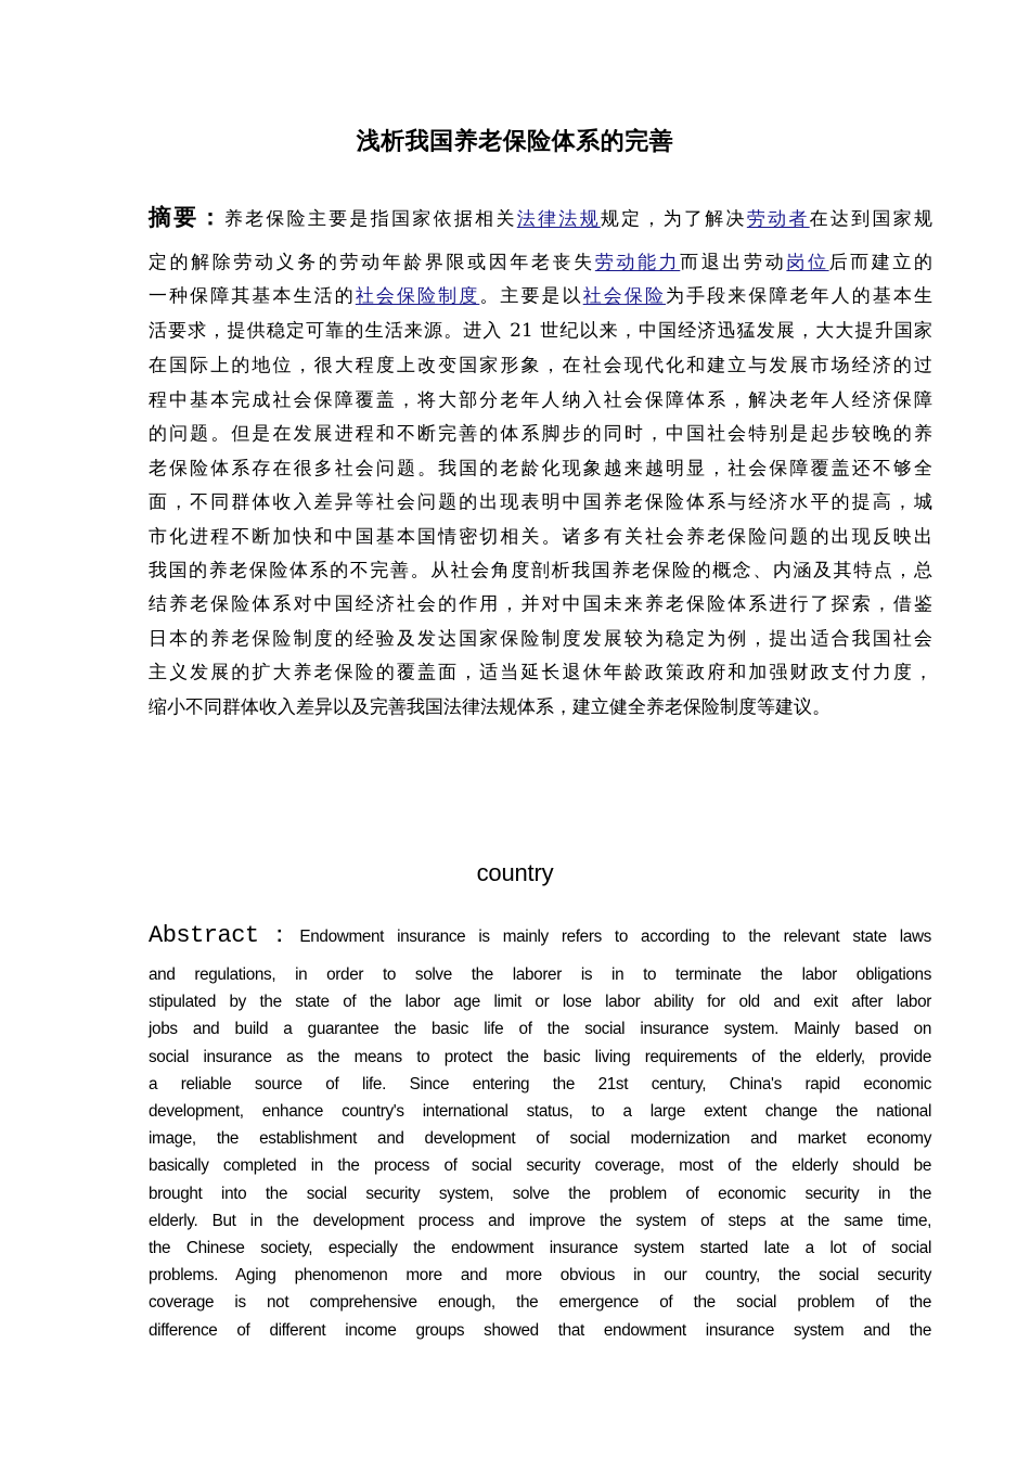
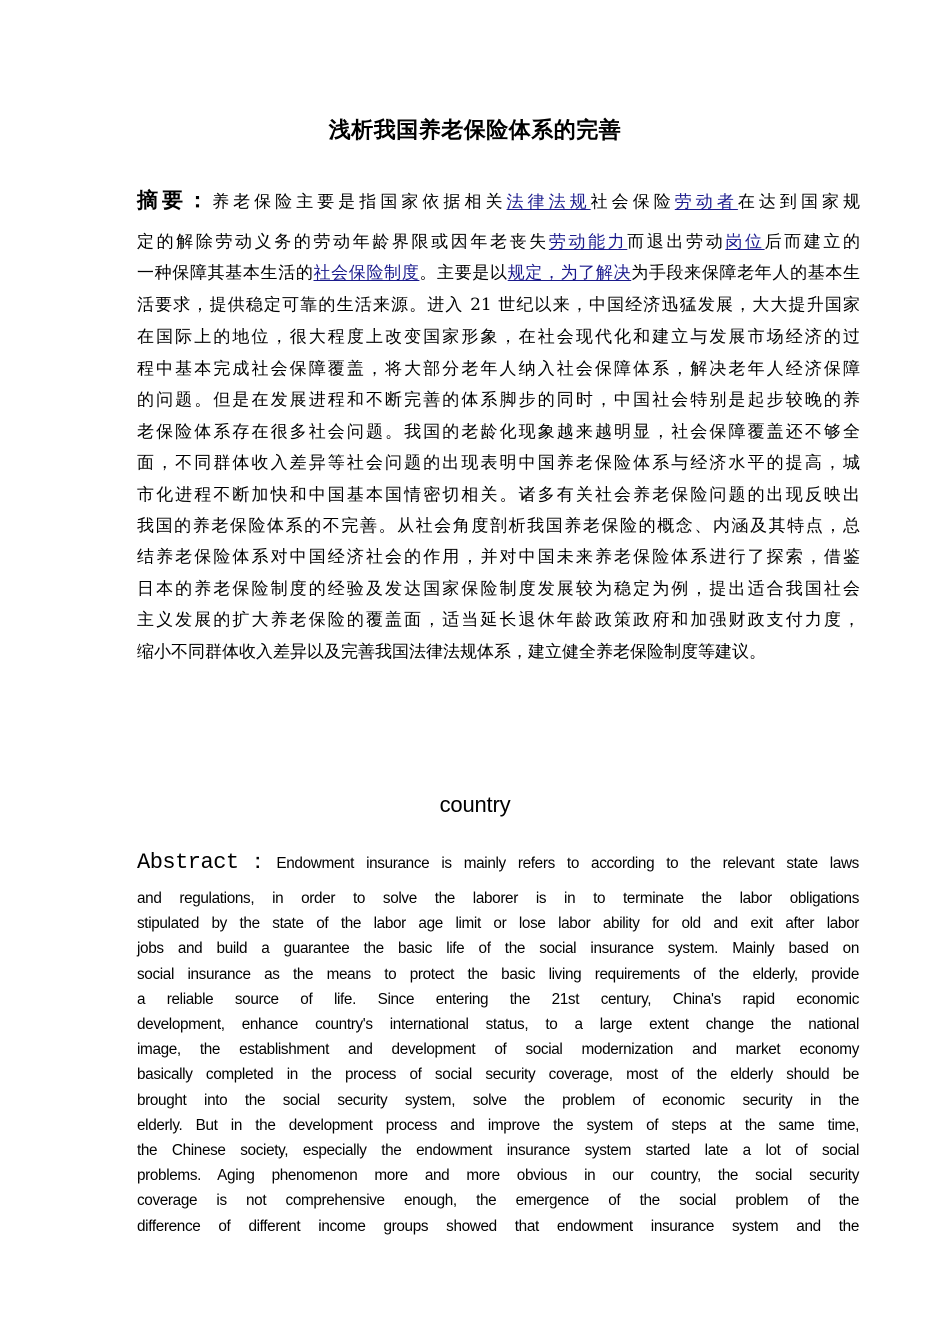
  浅析我国养老保险体系的完善
- 摘要：养老保险主要是指国家依据相关法律法规规定，为了解决劳动者在达到国家规
+ 摘要：养老保险主要是指国家依据相关法律法规社会保险劳动者在达到国家规
  定的解除劳动义务的劳动年龄界限或因年老丧失劳动能力而退出劳动岗位后而建立的
- 一种保障其基本生活的社会保险制度。主要是以社会保险为手段来保障老年人的基本生
+ 一种保障其基本生活的社会保险制度。主要是以规定，为了解决为手段来保障老年人的基本生
  活要求，提供稳定可靠的生活来源。进入 21 世纪以来，中国经济迅猛发展，大大提升国家
  在国际上的地位，很大程度上改变国家形象，在社会现代化和建立与发展市场经济的过
  程中基本完成社会保障覆盖，将大部分老年人纳入社会保障体系，解决老年人经济保障
  的问题。但是在发展进程和不断完善的体系脚步的同时，中国社会特别是起步较晚的养
  老保险体系存在很多社会问题。我国的老龄化现象越来越明显，社会保障覆盖还不够全
  面，不同群体收入差异等社会问题的出现表明中国养老保险体系与经济水平的提高，城
  市化进程不断加快和中国基本国情密切相关。诸多有关社会养老保险问题的出现反映出
  我国的养老保险体系的不完善。从社会角度剖析我国养老保险的概念、内涵及其特点，总
  结养老保险体系对中国经济社会的作用，并对中国未来养老保险体系进行了探索，借鉴
  日本的养老保险制度的经验及发达国家保险制度发展较为稳定为例，提出适合我国社会
  主义发展的扩大养老保险的覆盖面，适当延长退休年龄政策政府和加强财政支付力度，
  缩小不同群体收入差异以及完善我国法律法规体系，建立健全养老保险制度等建议。
  country
  Abstract：Endowment insurance is mainly refers to according to the relevant state laws
  and regulations, in order to solve the laborer is in to terminate the labor obligations
  stipulated by the state of the labor age limit or lose labor ability for old and exit after labor
  jobs and build a guarantee the basic life of the social insurance system. Mainly based on
  social insurance as the means to protect the basic living requirements of the elderly, provide
  a reliable source of life. Since entering the 21st century, China's rapid economic
  development, enhance country's international status, to a large extent change the national
  image, the establishment and development of social modernization and market economy
  basically completed in the process of social security coverage, most of the elderly should be
  brought into the social security system, solve the problem of economic security in the
  elderly. But in the development process and improve the system of steps at the same time,
  the Chinese society, especially the endowment insurance system started late a lot of social
  problems. Aging phenomenon more and more obvious in our country, the social security
  coverage is not comprehensive enough, the emergence of the social problem of the
  difference of different income groups showed that endowment insurance system and the
